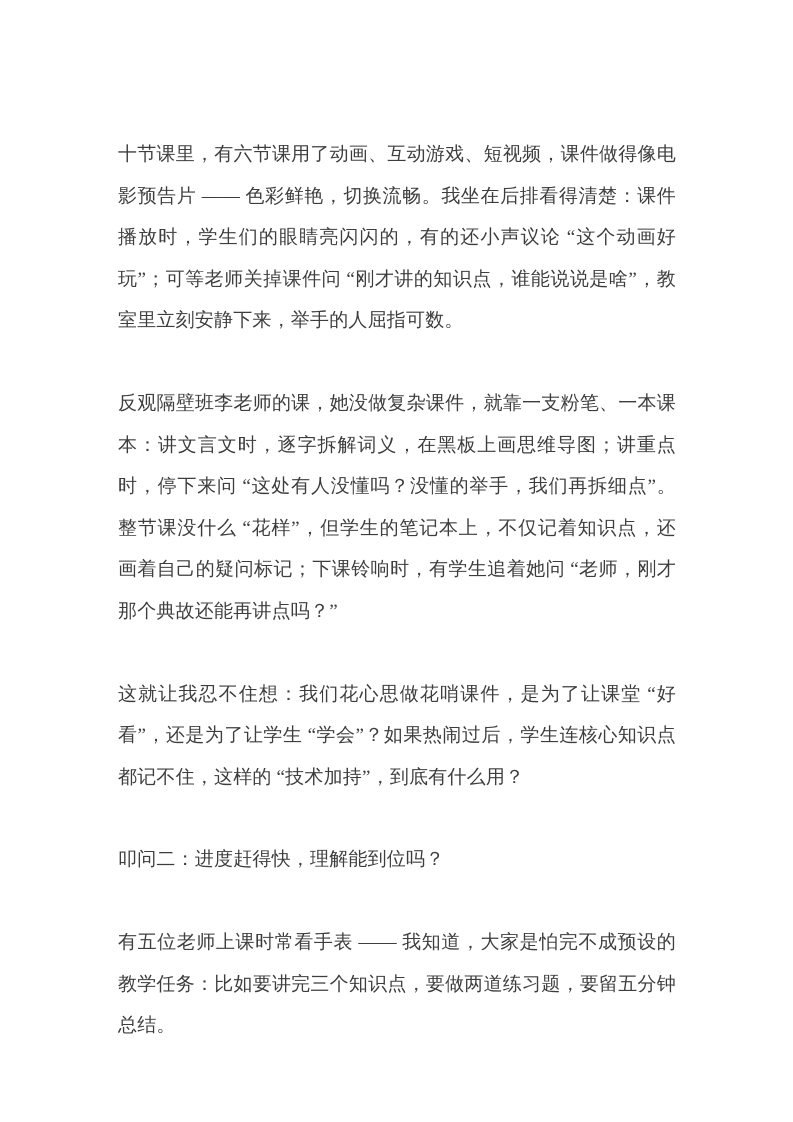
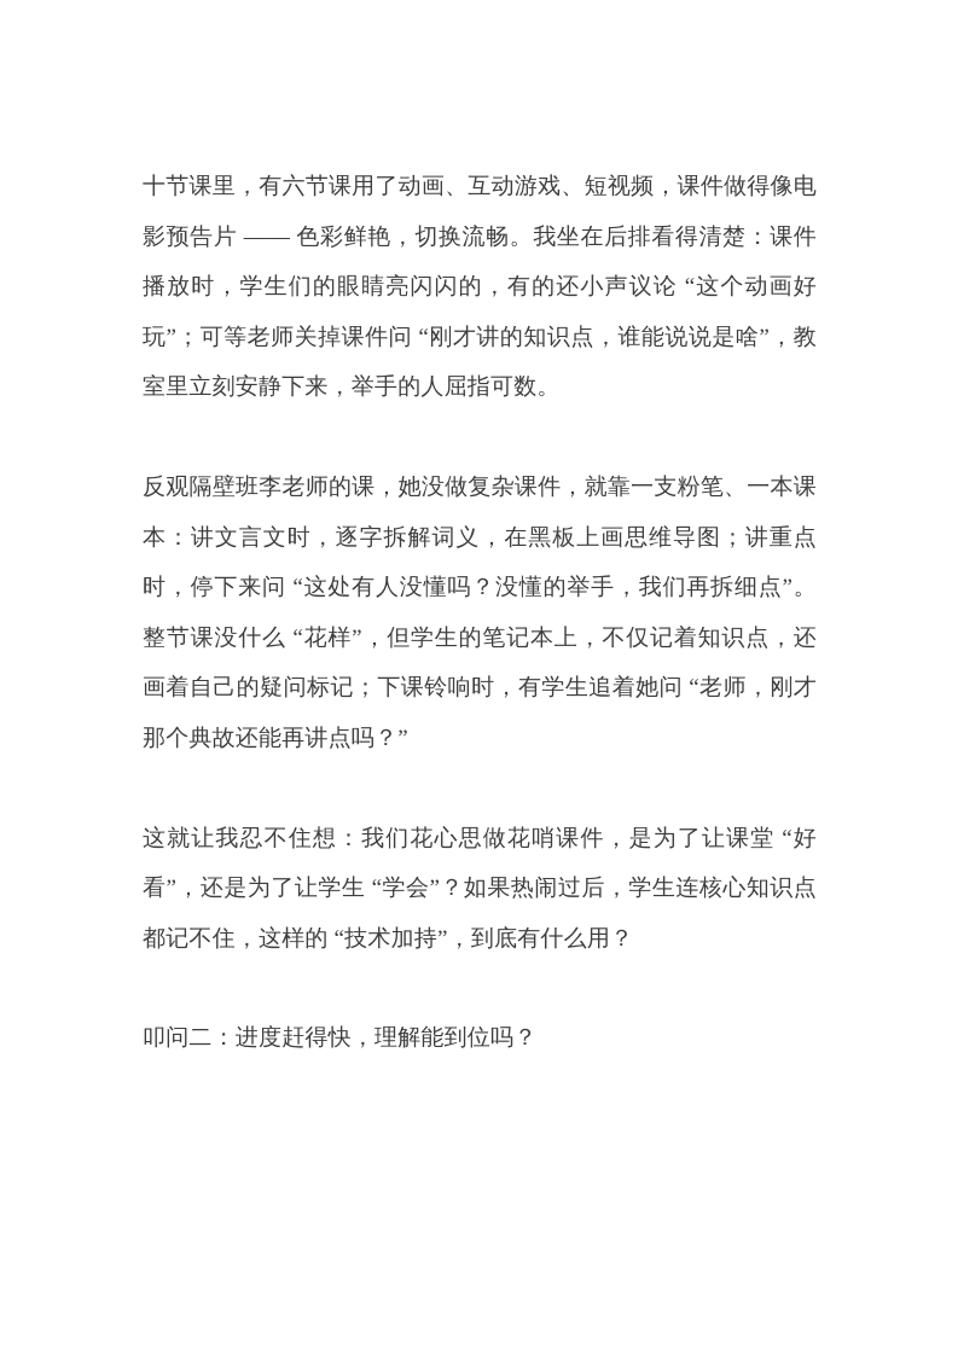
  十节课里，有六节课用了动画、互动游戏、短视频，课件做得像电影预告片 —— 色彩鲜艳，切换流畅。我坐在后排看得清楚：课件播放时，学生们的眼睛亮闪闪的，有的还小声议论 “这个动画好玩”；可等老师关掉课件问 “刚才讲的知识点，谁能说说是啥”，教室里立刻安静下来，举手的人屈指可数。
  反观隔壁班李老师的课，她没做复杂课件，就靠一支粉笔、一本课本：讲文言文时，逐字拆解词义，在黑板上画思维导图；讲重点时，停下来问 “这处有人没懂吗？没懂的举手，我们再拆细点”。整节课没什么 “花样”，但学生的笔记本上，不仅记着知识点，还画着自己的疑问标记；下课铃响时，有学生追着她问 “老师，刚才那个典故还能再讲点吗？”
  这就让我忍不住想：我们花心思做花哨课件，是为了让课堂 “好看”，还是为了让学生 “学会”？如果热闹过后，学生连核心知识点都记不住，这样的 “技术加持”，到底有什么用？
  叩问二：进度赶得快，理解能到位吗？
- 有五位老师上课时常看手表 —— 我知道，大家是怕完不成预设的教学任务：比如要讲完三个知识点，要做两道练习题，要留五分钟总结。
